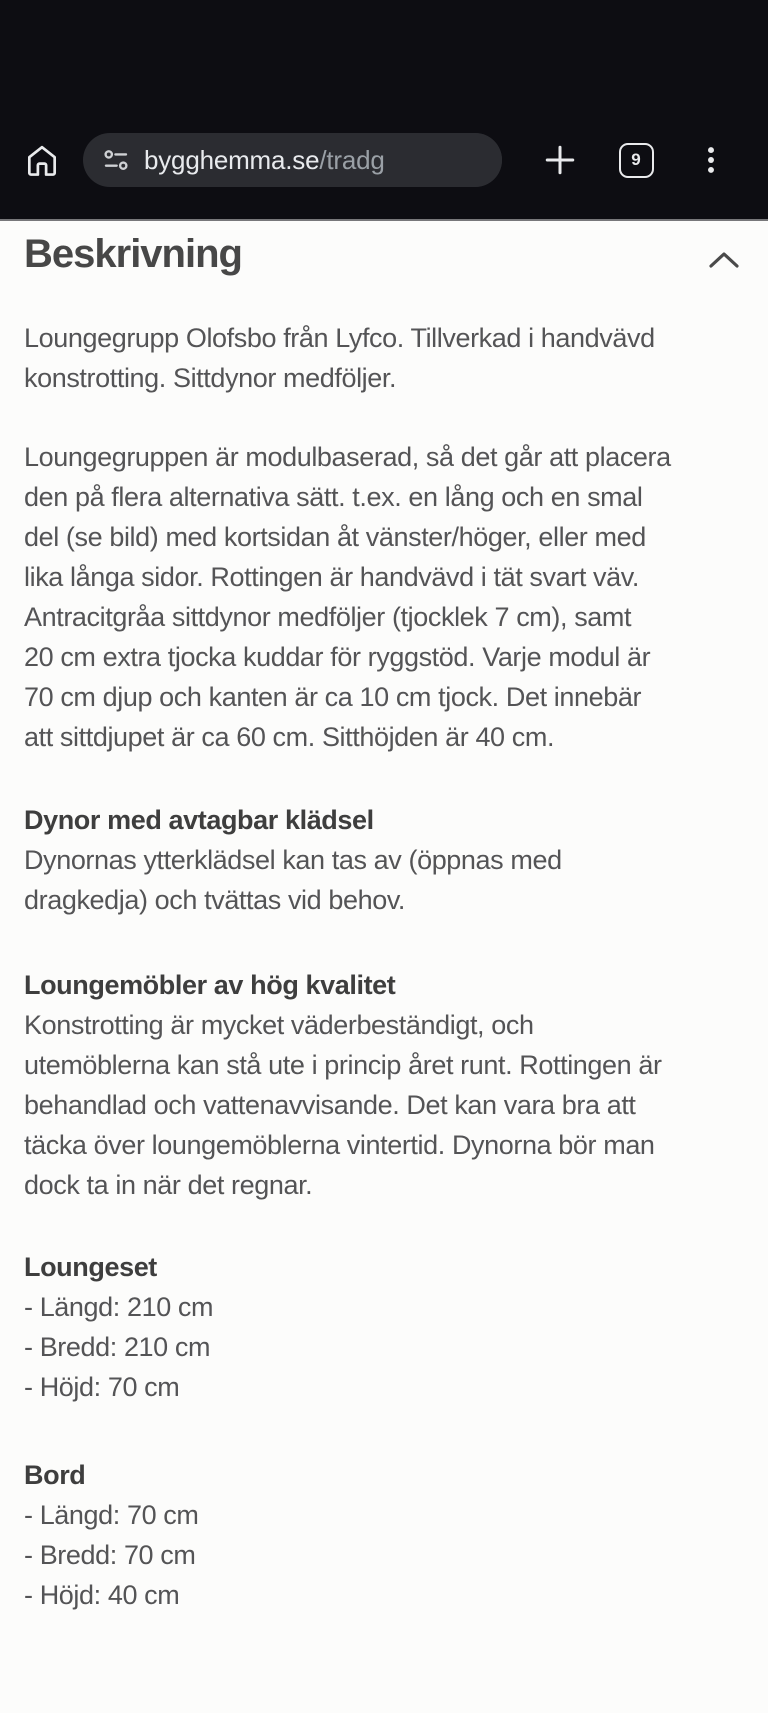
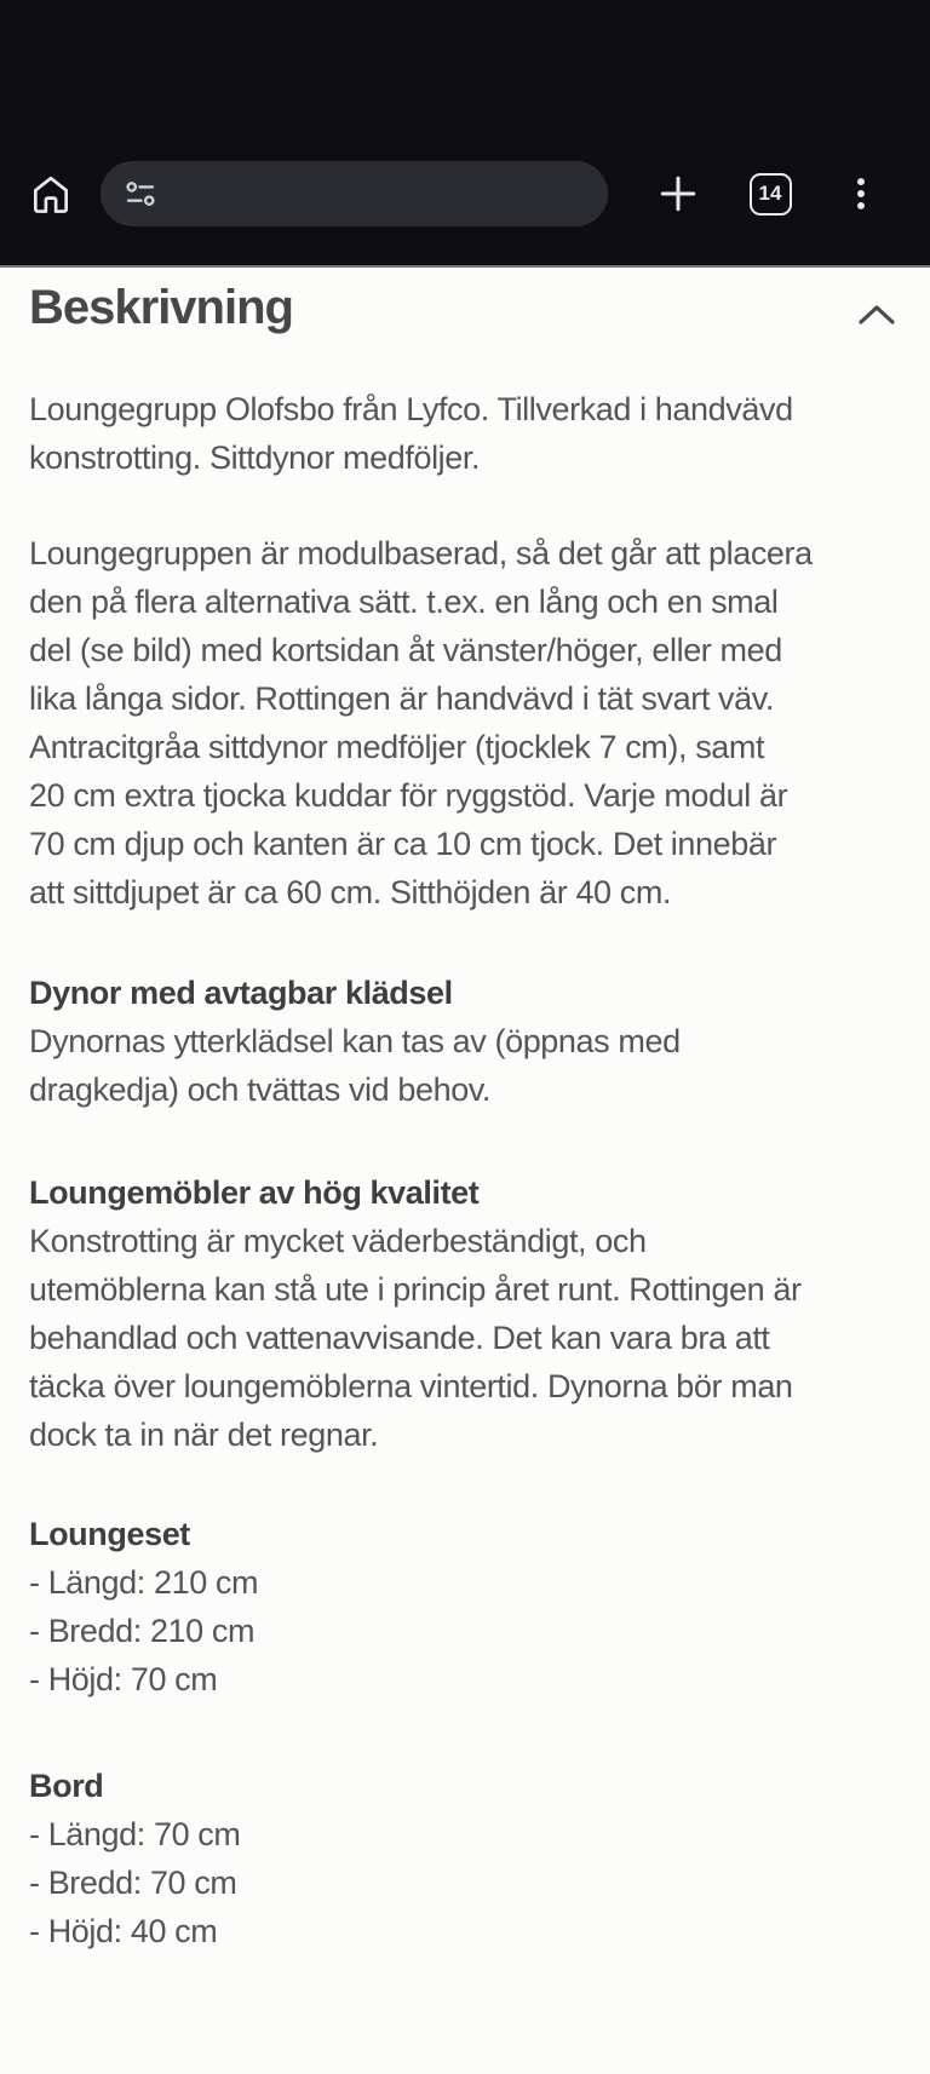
- bygghemma.se/tradg
- 9
+ 14
  Beskrivning
  Loungegrupp Olofsbo från Lyfco. Tillverkad i handvävd
  konstrotting. Sittdynor medföljer.
  Loungegruppen är modulbaserad, så det går att placera
  den på flera alternativa sätt. t.ex. en lång och en smal
  del (se bild) med kortsidan åt vänster/höger, eller med
  lika långa sidor. Rottingen är handvävd i tät svart väv.
  Antracitgråa sittdynor medföljer (tjocklek 7 cm), samt
  20 cm extra tjocka kuddar för ryggstöd. Varje modul är
  70 cm djup och kanten är ca 10 cm tjock. Det innebär
  att sittdjupet är ca 60 cm. Sitthöjden är 40 cm.
  Dynor med avtagbar klädsel
  Dynornas ytterklädsel kan tas av (öppnas med
  dragkedja) och tvättas vid behov.
  Loungemöbler av hög kvalitet
  Konstrotting är mycket väderbeständigt, och
  utemöblerna kan stå ute i princip året runt. Rottingen är
  behandlad och vattenavvisande. Det kan vara bra att
  täcka över loungemöblerna vintertid. Dynorna bör man
  dock ta in när det regnar.
  Loungeset
  - Längd: 210 cm
  - Bredd: 210 cm
  - Höjd: 70 cm
  Bord
  - Längd: 70 cm
  - Bredd: 70 cm
  - Höjd: 40 cm
